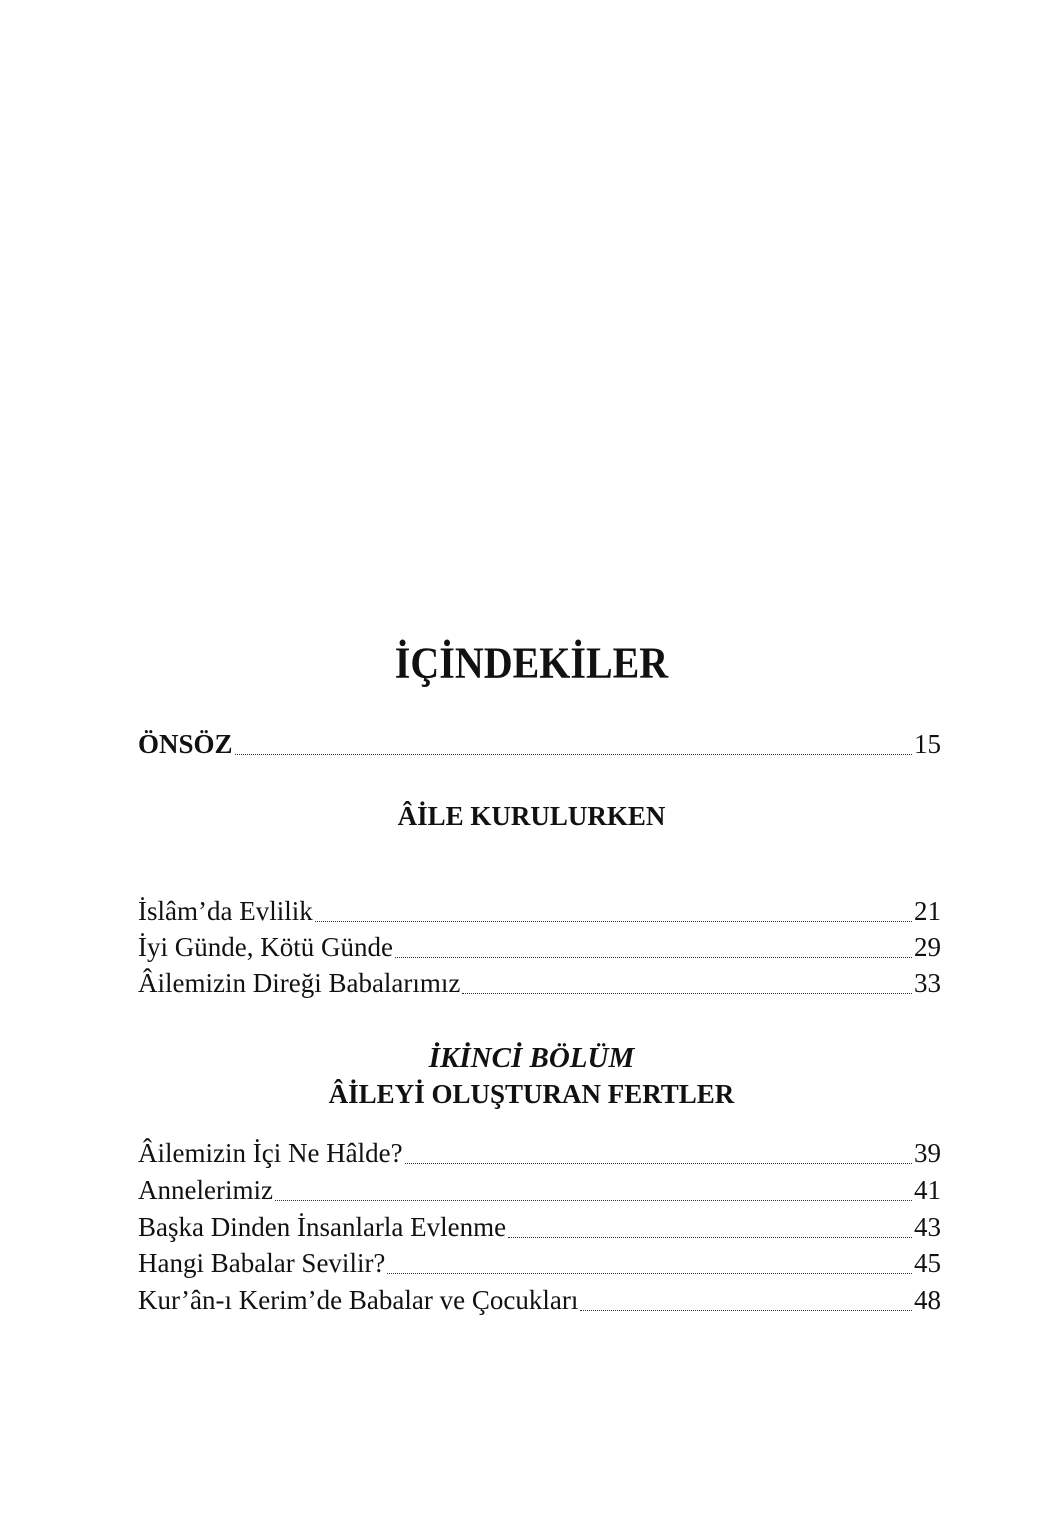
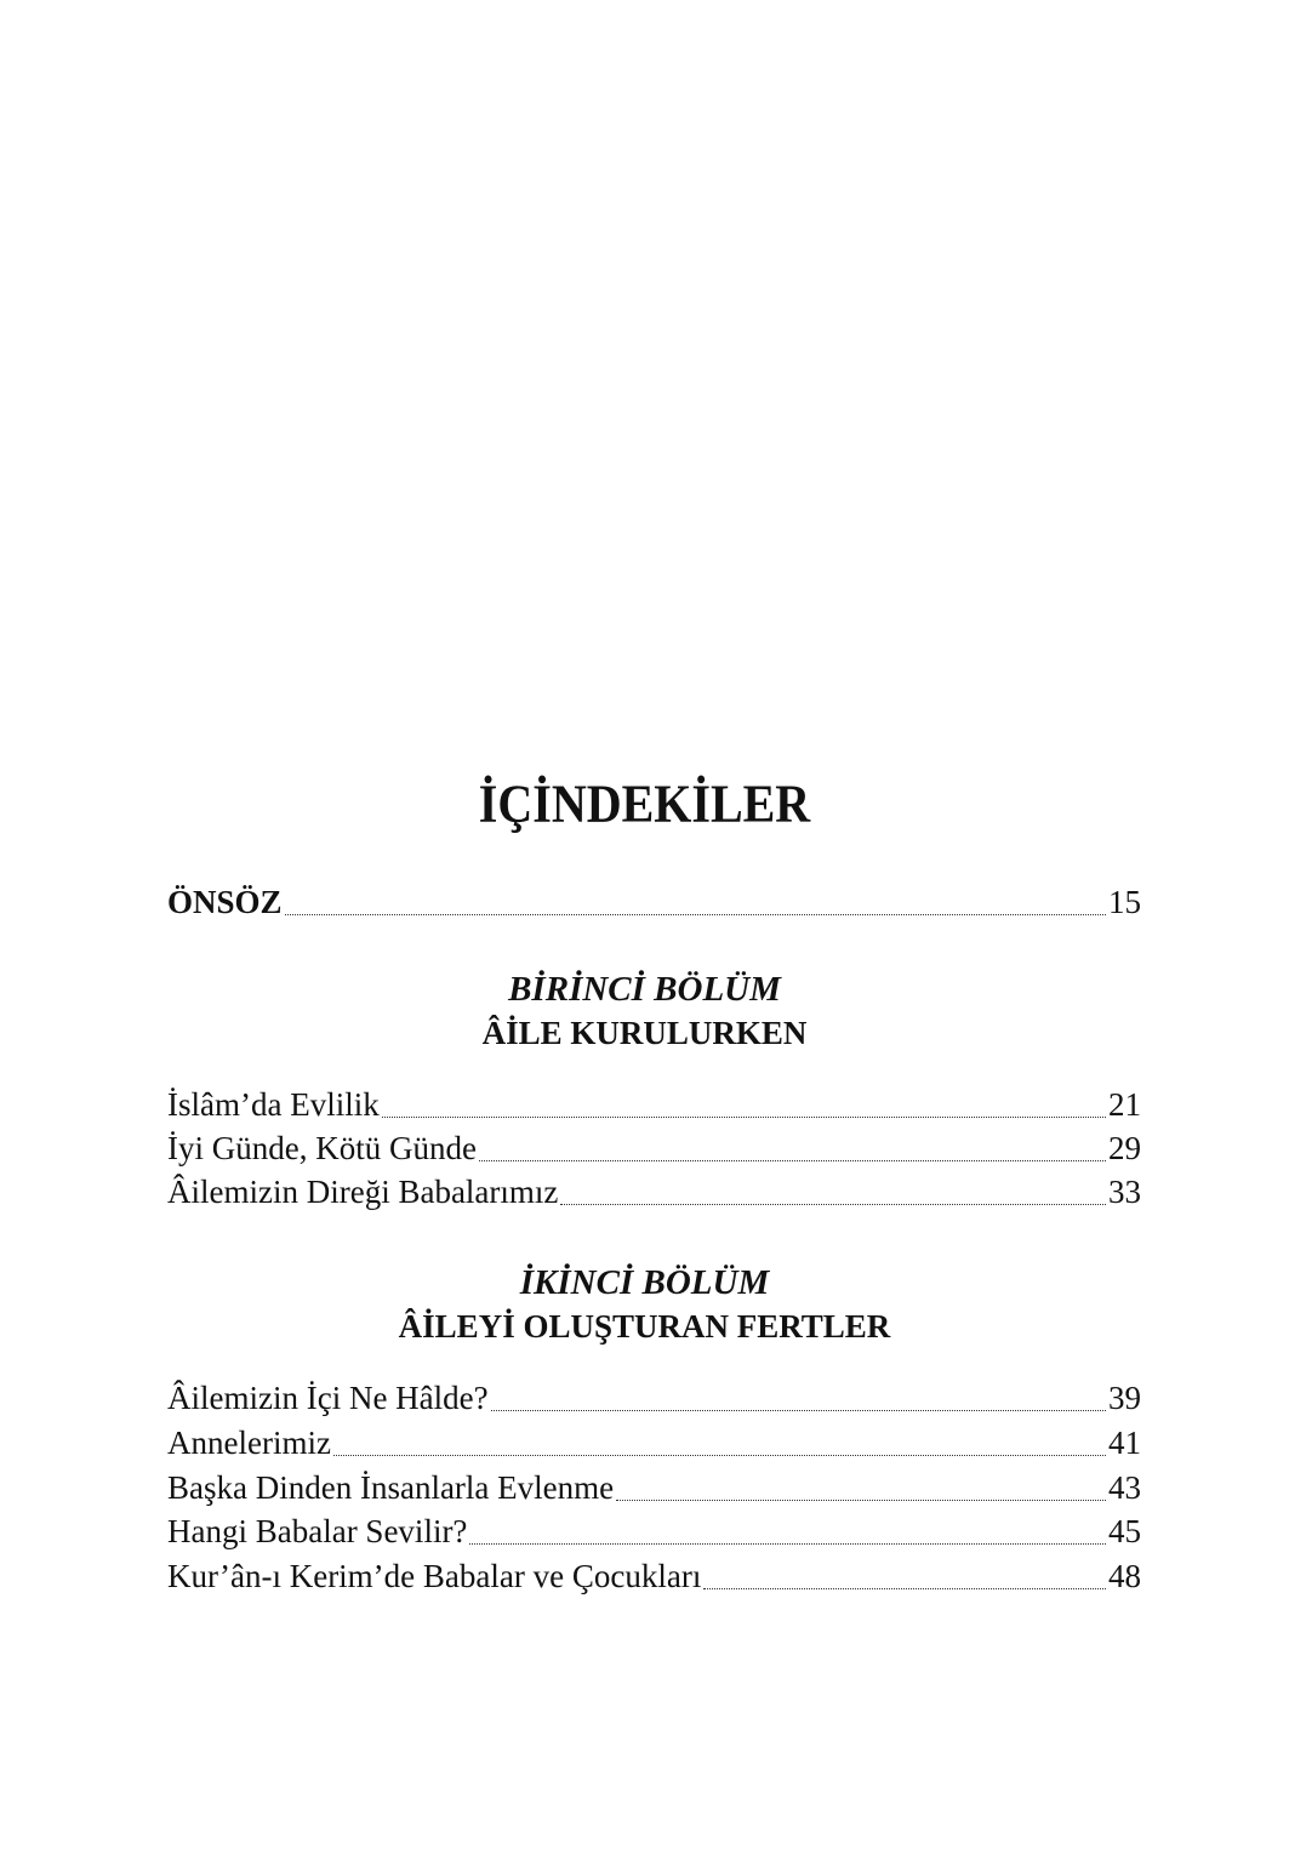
  İÇİNDEKİLER
  ÖNSÖZ
  15
+ BİRİNCİ BÖLÜM
  ÂİLE KURULURKEN
  İslâm’da Evlilik
  21
  İyi Günde, Kötü Günde
  29
  Âilemizin Direği Babalarımız
  33
  İKİNCİ BÖLÜM
  ÂİLEYİ OLUŞTURAN FERTLER
  Âilemizin İçi Ne Hâlde?
  39
  Annelerimiz
  41
  Başka Dinden İnsanlarla Evlenme
  43
  Hangi Babalar Sevilir?
  45
  Kur’ân-ı Kerim’de Babalar ve Çocukları
  48
